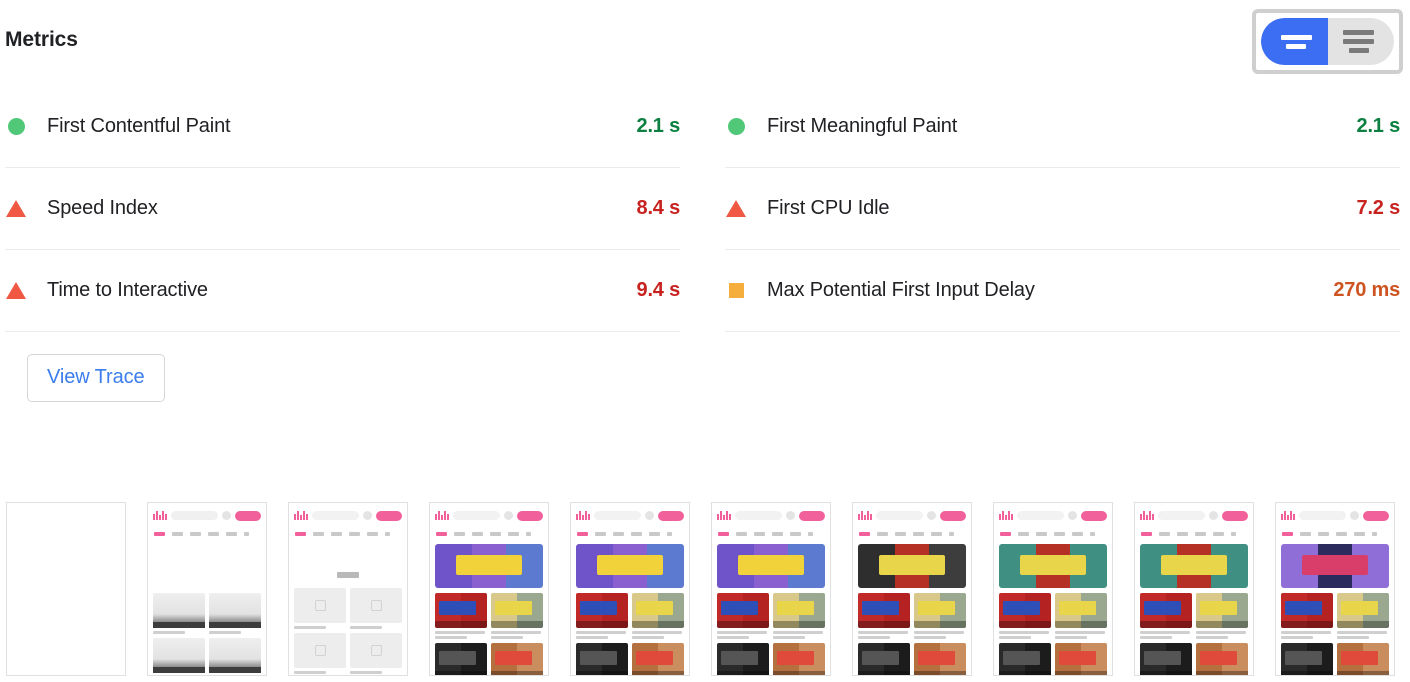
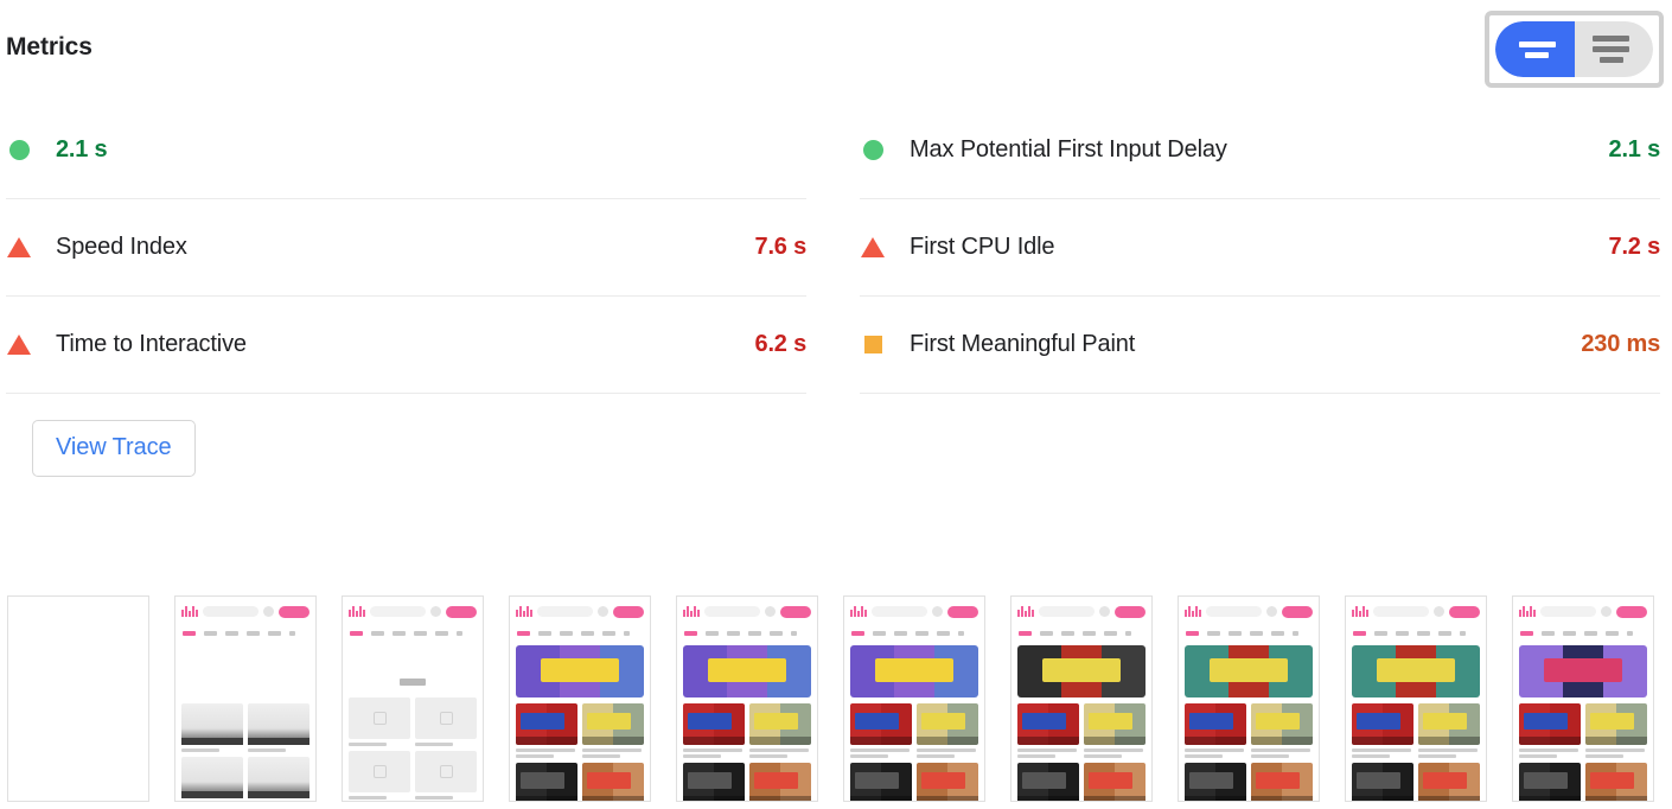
  Metrics
- First Contentful Paint
  2.1 s
  Speed Index
- 8.4 s
+ 7.6 s
  Time to Interactive
- 9.4 s
+ 6.2 s
- First Meaningful Paint
+ Max Potential First Input Delay
  2.1 s
  First CPU Idle
  7.2 s
- Max Potential First Input Delay
+ First Meaningful Paint
- 270 ms
+ 230 ms
  View Trace
